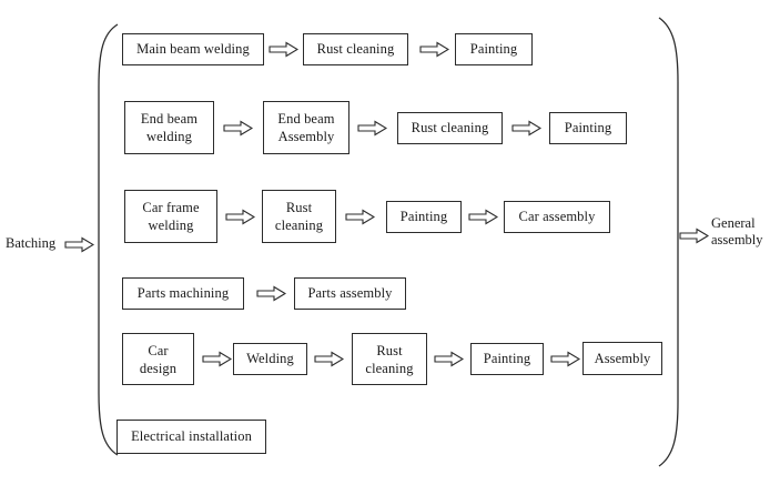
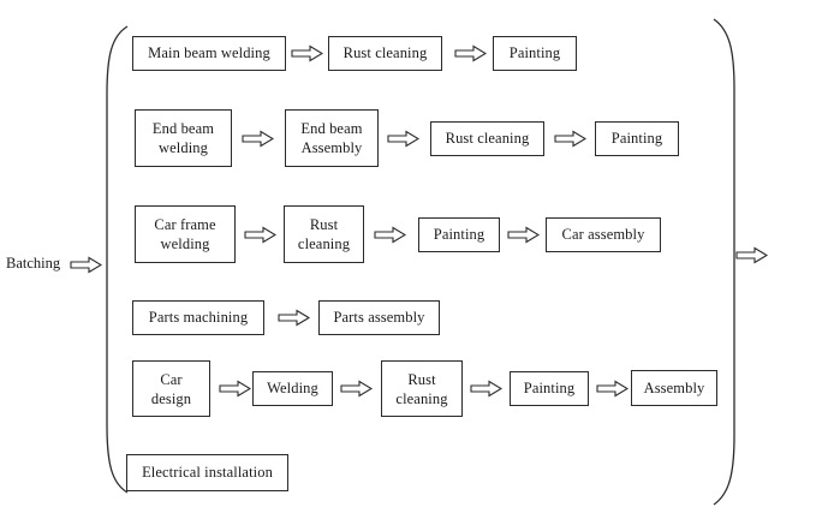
  Batching
- General
- assembly
  Main beam welding
  Rust cleaning
  Painting
  End beam
  welding
  End beam
  Assembly
  Rust cleaning
  Painting
  Car frame
  welding
  Rust
  cleaning
  Painting
  Car assembly
  Parts machining
  Parts assembly
  Car
  design
  Welding
  Rust
  cleaning
  Painting
  Assembly
  Electrical installation
